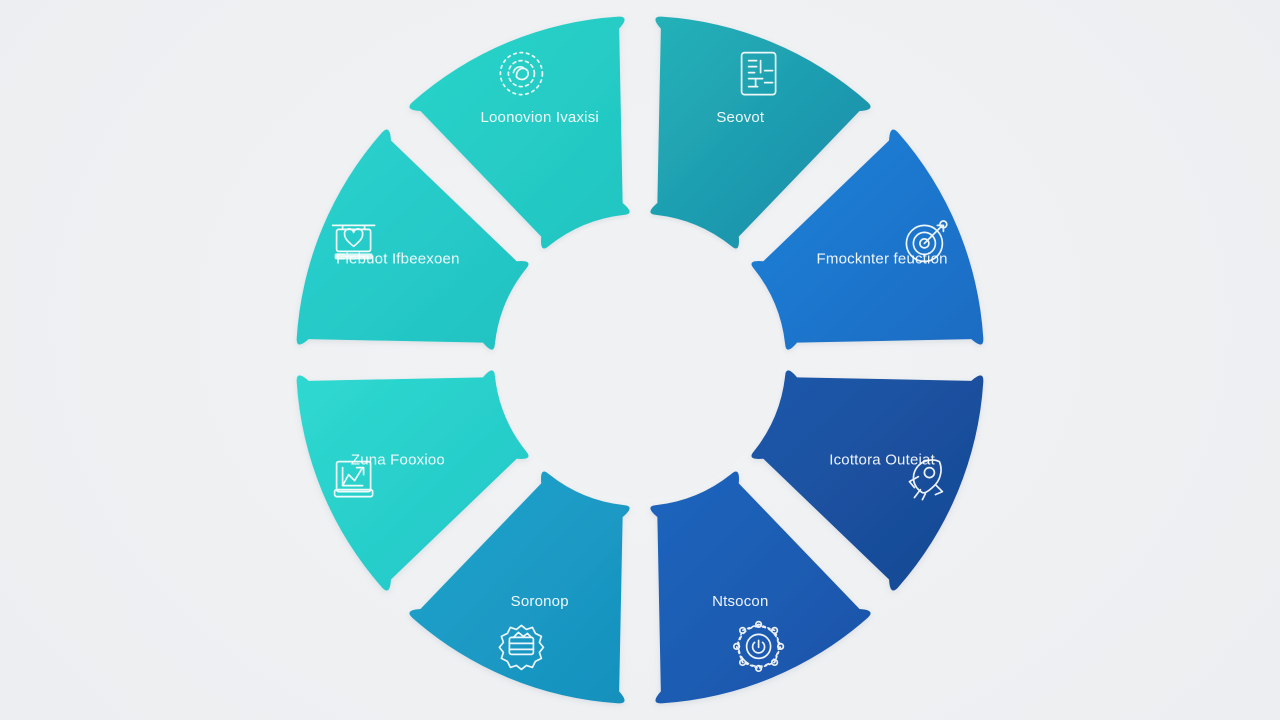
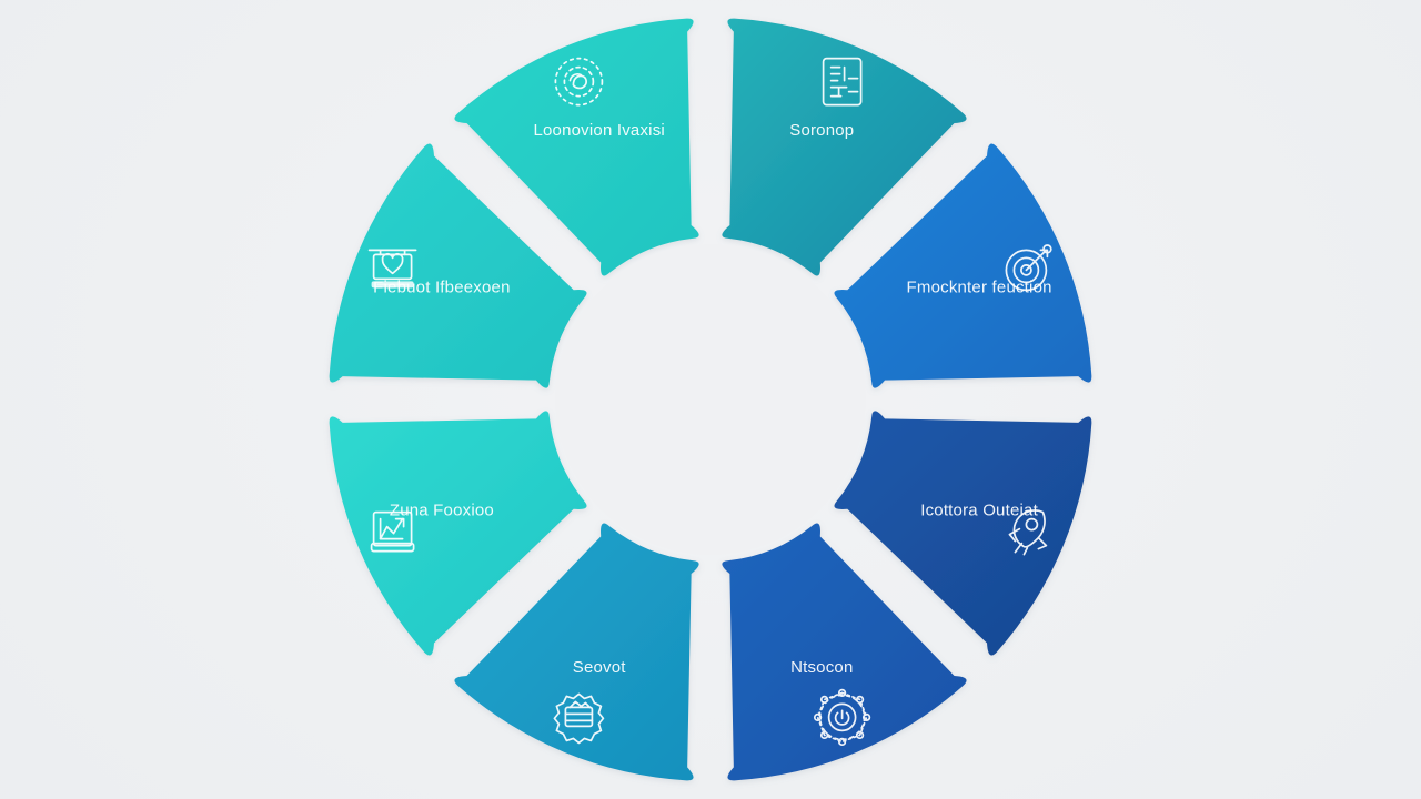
- Seovot
+ Soronop
  Fmocknter feuction
  Icottora Outeiat
  Ntsocon
- Soronop
+ Seovot
  Zuna Fooxioo
  Fiebuot Ifbeexoen
  Loonovion Ivaxisi
